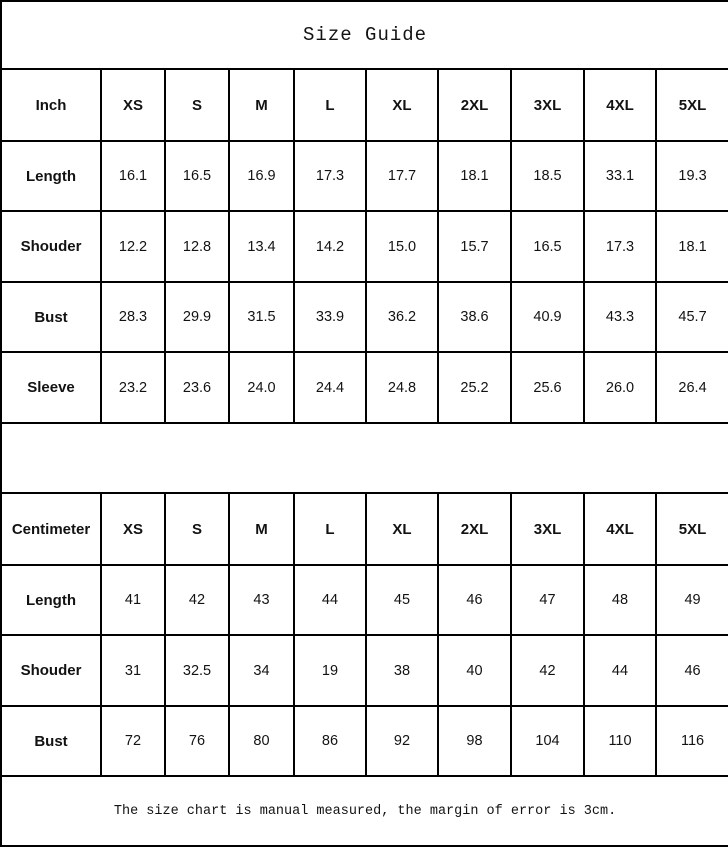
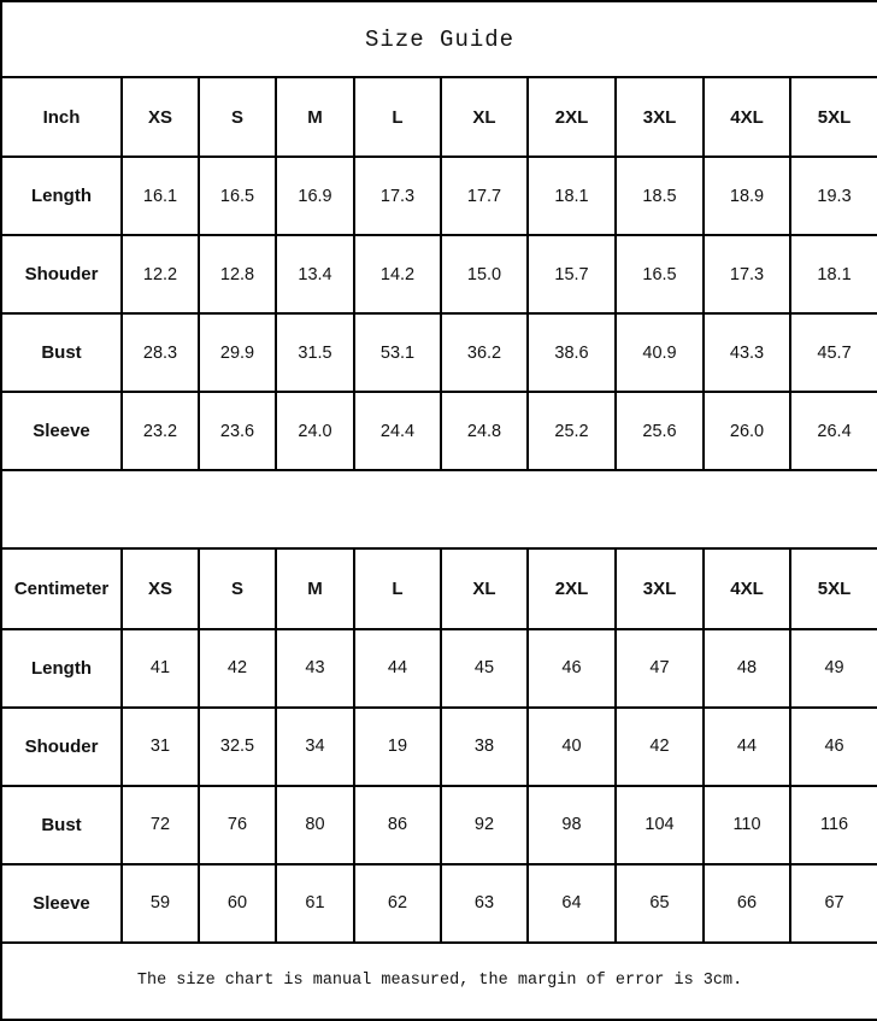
  Size Guide
  Inch	XS	S	M	L	XL	2XL	3XL	4XL	5XL
- Length	16.1	16.5	16.9	17.3	17.7	18.1	18.5	33.1	19.3
+ Length	16.1	16.5	16.9	17.3	17.7	18.1	18.5	18.9	19.3
  Shouder	12.2	12.8	13.4	14.2	15.0	15.7	16.5	17.3	18.1
- Bust	28.3	29.9	31.5	33.9	36.2	38.6	40.9	43.3	45.7
+ Bust	28.3	29.9	31.5	53.1	36.2	38.6	40.9	43.3	45.7
  Sleeve	23.2	23.6	24.0	24.4	24.8	25.2	25.6	26.0	26.4
  Centimeter	XS	S	M	L	XL	2XL	3XL	4XL	5XL
  Length	41	42	43	44	45	46	47	48	49
  Shouder	31	32.5	34	19	38	40	42	44	46
  Bust	72	76	80	86	92	98	104	110	116
+ Sleeve	59	60	61	62	63	64	65	66	67
  The size chart is manual measured, the margin of error is 3cm.
